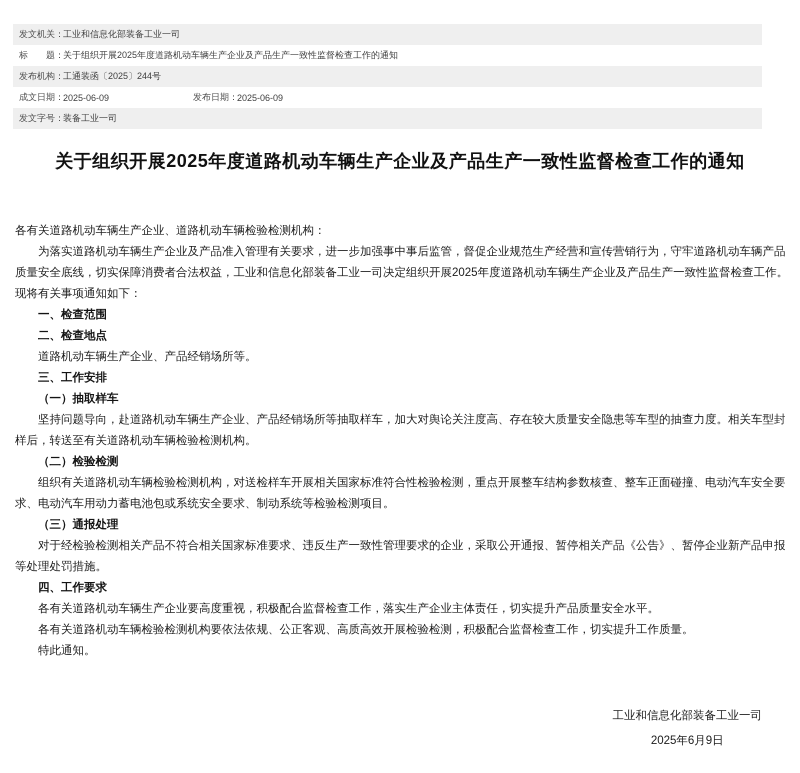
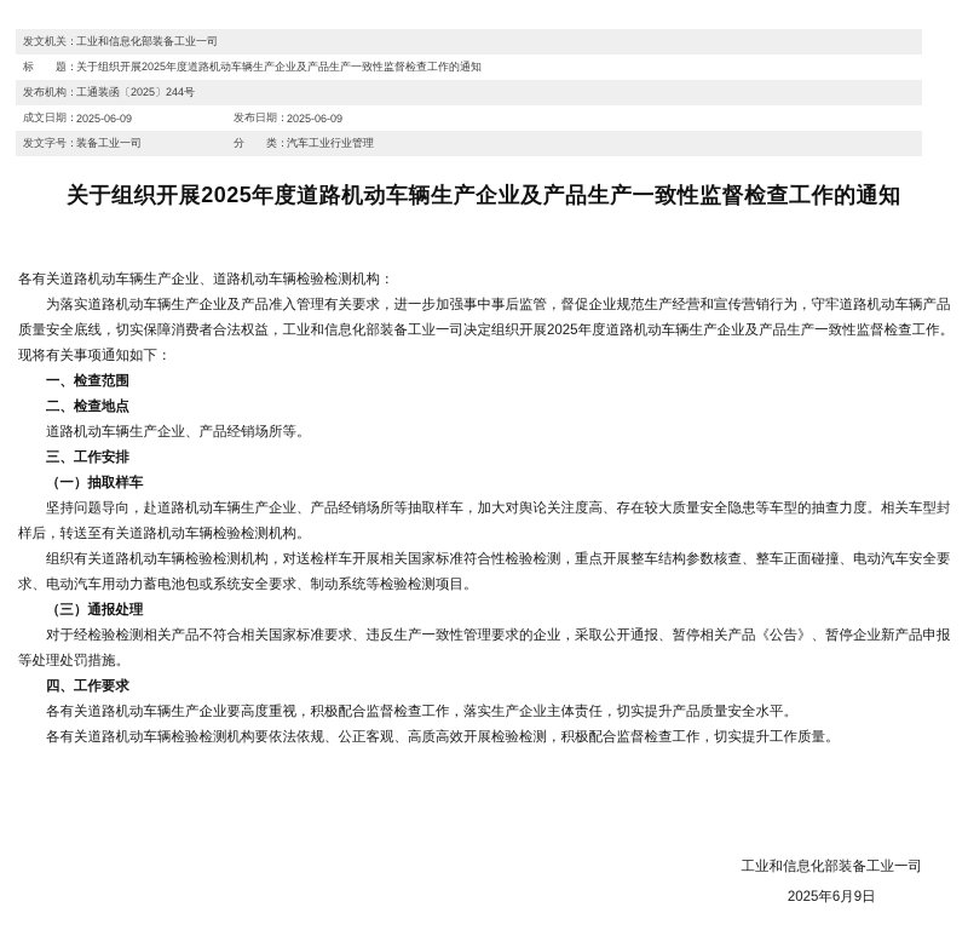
  发文机关：
  工业和信息化部装备工业一司
  标 题：
  关于组织开展2025年度道路机动车辆生产企业及产品生产一致性监督检查工作的通知
  发布机构：
  工通装函〔2025〕244号
  成文日期：
  2025-06-09
  发布日期：
  2025-06-09
  发文字号：
  装备工业一司
+ 分 类：
+ 汽车工业行业管理
  关于组织开展2025年度道路机动车辆生产企业及产品生产一致性监督检查工作的通知
  各有关道路机动车辆生产企业、道路机动车辆检验检测机构：
  为落实道路机动车辆生产企业及产品准入管理有关要求，进一步加强事中事后监管，督促企业规范生产经营和宣传营销行为，守牢道路机动车辆产品质量安全底线，切实保障消费者合法权益，工业和信息化部装备工业一司决定组织开展2025年度道路机动车辆生产企业及产品生产一致性监督检查工作。现将有关事项通知如下：
  一、检查范围
  二、检查地点
  道路机动车辆生产企业、产品经销场所等。
  三、工作安排
  （一）抽取样车
  坚持问题导向，赴道路机动车辆生产企业、产品经销场所等抽取样车，加大对舆论关注度高、存在较大质量安全隐患等车型的抽查力度。相关车型封样后，转送至有关道路机动车辆检验检测机构。
- （二）检验检测
  组织有关道路机动车辆检验检测机构，对送检样车开展相关国家标准符合性检验检测，重点开展整车结构参数核查、整车正面碰撞、电动汽车安全要求、电动汽车用动力蓄电池包或系统安全要求、制动系统等检验检测项目。
  （三）通报处理
  对于经检验检测相关产品不符合相关国家标准要求、违反生产一致性管理要求的企业，采取公开通报、暂停相关产品《公告》、暂停企业新产品申报等处理处罚措施。
  四、工作要求
  各有关道路机动车辆生产企业要高度重视，积极配合监督检查工作，落实生产企业主体责任，切实提升产品质量安全水平。
  各有关道路机动车辆检验检测机构要依法依规、公正客观、高质高效开展检验检测，积极配合监督检查工作，切实提升工作质量。
- 特此通知。
  工业和信息化部装备工业一司
  2025年6月9日
